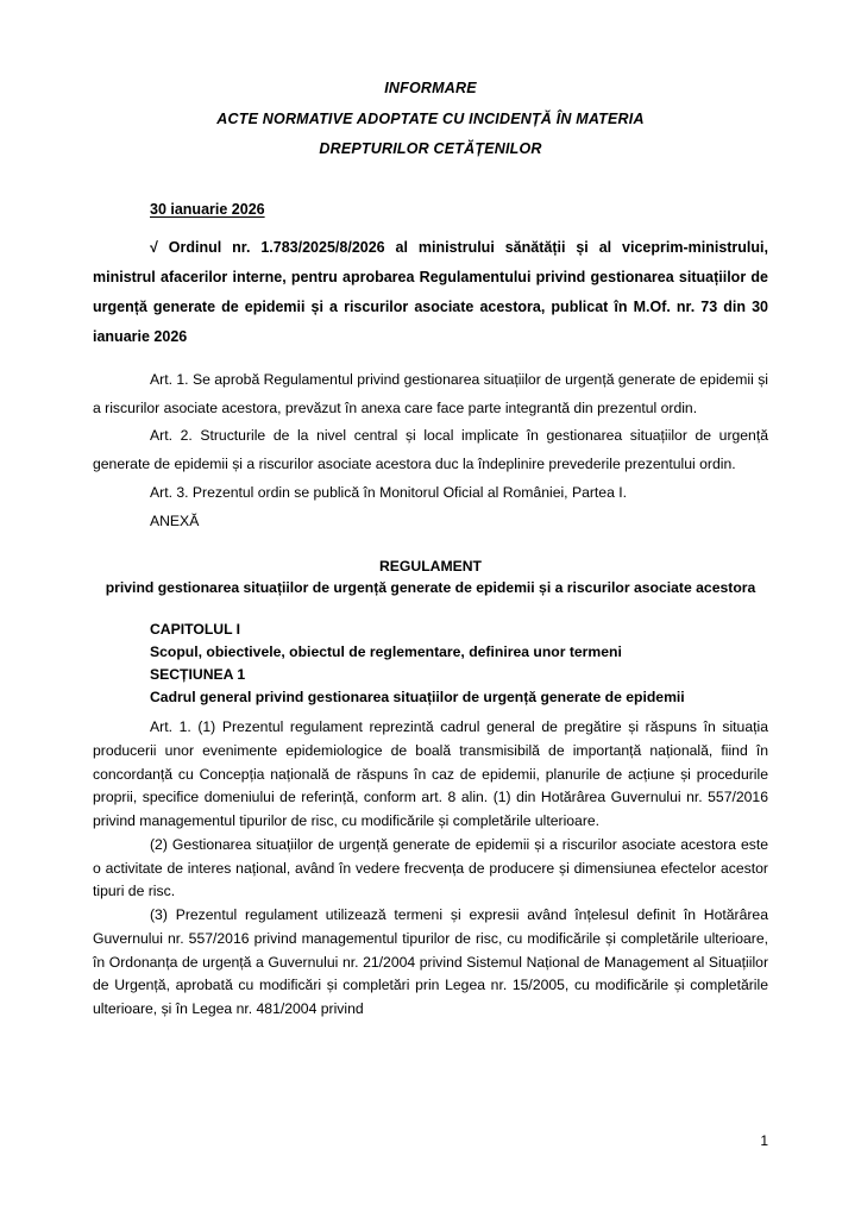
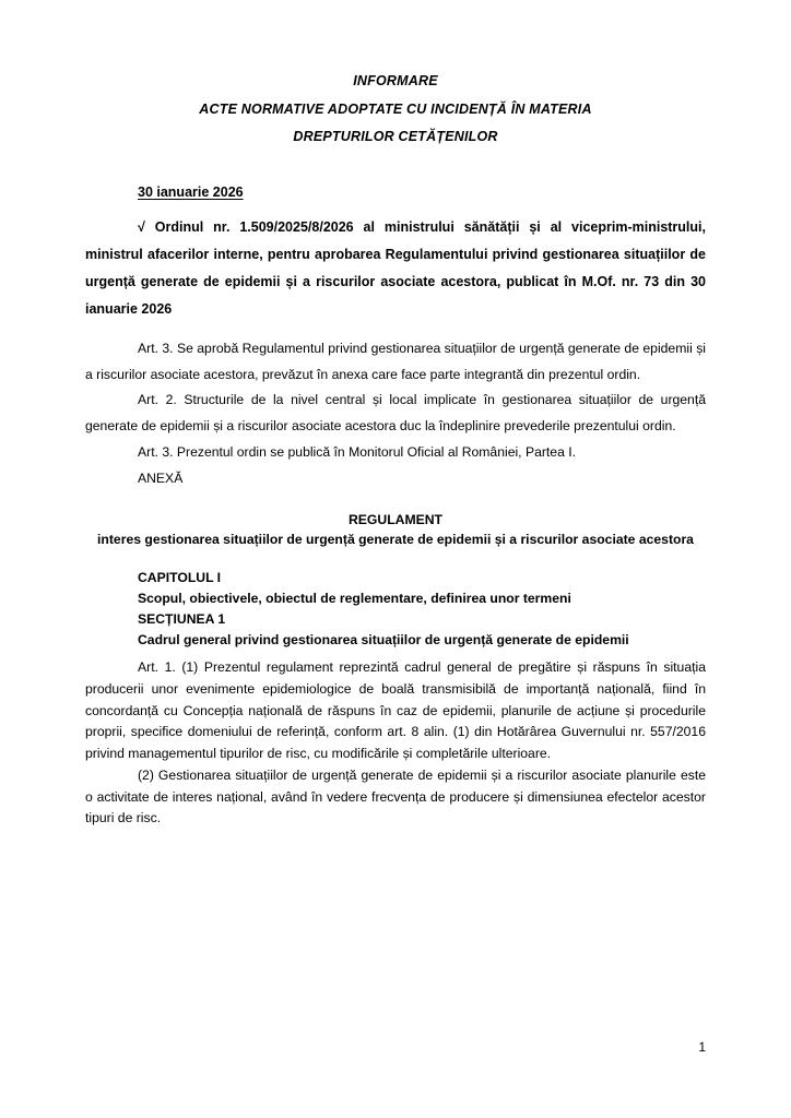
  INFORMARE
  ACTE NORMATIVE ADOPTATE CU INCIDENȚĂ ÎN MATERIA
  DREPTURILOR CETĂȚENILOR
  30 ianuarie 2026
- √ Ordinul nr. 1.783/2025/8/2026 al ministrului sănătății și al viceprim-ministrului, ministrul afacerilor interne, pentru aprobarea Regulamentului privind gestionarea situațiilor de urgență generate de epidemii și a riscurilor asociate acestora, publicat în M.Of. nr. 73 din 30 ianuarie 2026
+ √ Ordinul nr. 1.509/2025/8/2026 al ministrului sănătății și al viceprim-ministrului, ministrul afacerilor interne, pentru aprobarea Regulamentului privind gestionarea situațiilor de urgență generate de epidemii și a riscurilor asociate acestora, publicat în M.Of. nr. 73 din 30 ianuarie 2026
- Art. 1. Se aprobă Regulamentul privind gestionarea situațiilor de urgență generate de epidemii și a riscurilor asociate acestora, prevăzut în anexa care face parte integrantă din prezentul ordin.
+ Art. 3. Se aprobă Regulamentul privind gestionarea situațiilor de urgență generate de epidemii și a riscurilor asociate acestora, prevăzut în anexa care face parte integrantă din prezentul ordin.
  Art. 2. Structurile de la nivel central și local implicate în gestionarea situațiilor de urgență generate de epidemii și a riscurilor asociate acestora duc la îndeplinire prevederile prezentului ordin.
  Art. 3. Prezentul ordin se publică în Monitorul Oficial al României, Partea I.
  ANEXĂ
  REGULAMENT
- privind gestionarea situațiilor de urgență generate de epidemii și a riscurilor asociate acestora
+ interes gestionarea situațiilor de urgență generate de epidemii și a riscurilor asociate acestora
  CAPITOLUL I
  Scopul, obiectivele, obiectul de reglementare, definirea unor termeni
  SECȚIUNEA 1
  Cadrul general privind gestionarea situațiilor de urgență generate de epidemii
  Art. 1. (1) Prezentul regulament reprezintă cadrul general de pregătire și răspuns în situația producerii unor evenimente epidemiologice de boală transmisibilă de importanță națională, fiind în concordanță cu Concepția națională de răspuns în caz de epidemii, planurile de acțiune și procedurile proprii, specifice domeniului de referință, conform art. 8 alin. (1) din Hotărârea Guvernului nr. 557/2016 privind managementul tipurilor de risc, cu modificările și completările ulterioare.
- (2) Gestionarea situațiilor de urgență generate de epidemii și a riscurilor asociate acestora este o activitate de interes național, având în vedere frecvența de producere și dimensiunea efectelor acestor tipuri de risc.
+ (2) Gestionarea situațiilor de urgență generate de epidemii și a riscurilor asociate planurile este o activitate de interes național, având în vedere frecvența de producere și dimensiunea efectelor acestor tipuri de risc.
- (3) Prezentul regulament utilizează termeni și expresii având înțelesul definit în Hotărârea Guvernului nr. 557/2016 privind managementul tipurilor de risc, cu modificările și completările ulterioare, în Ordonanța de urgență a Guvernului nr. 21/2004 privind Sistemul Național de Management al Situațiilor de Urgență, aprobată cu modificări și completări prin Legea nr. 15/2005, cu modificările și completările ulterioare, și în Legea nr. 481/2004 privind
  1
